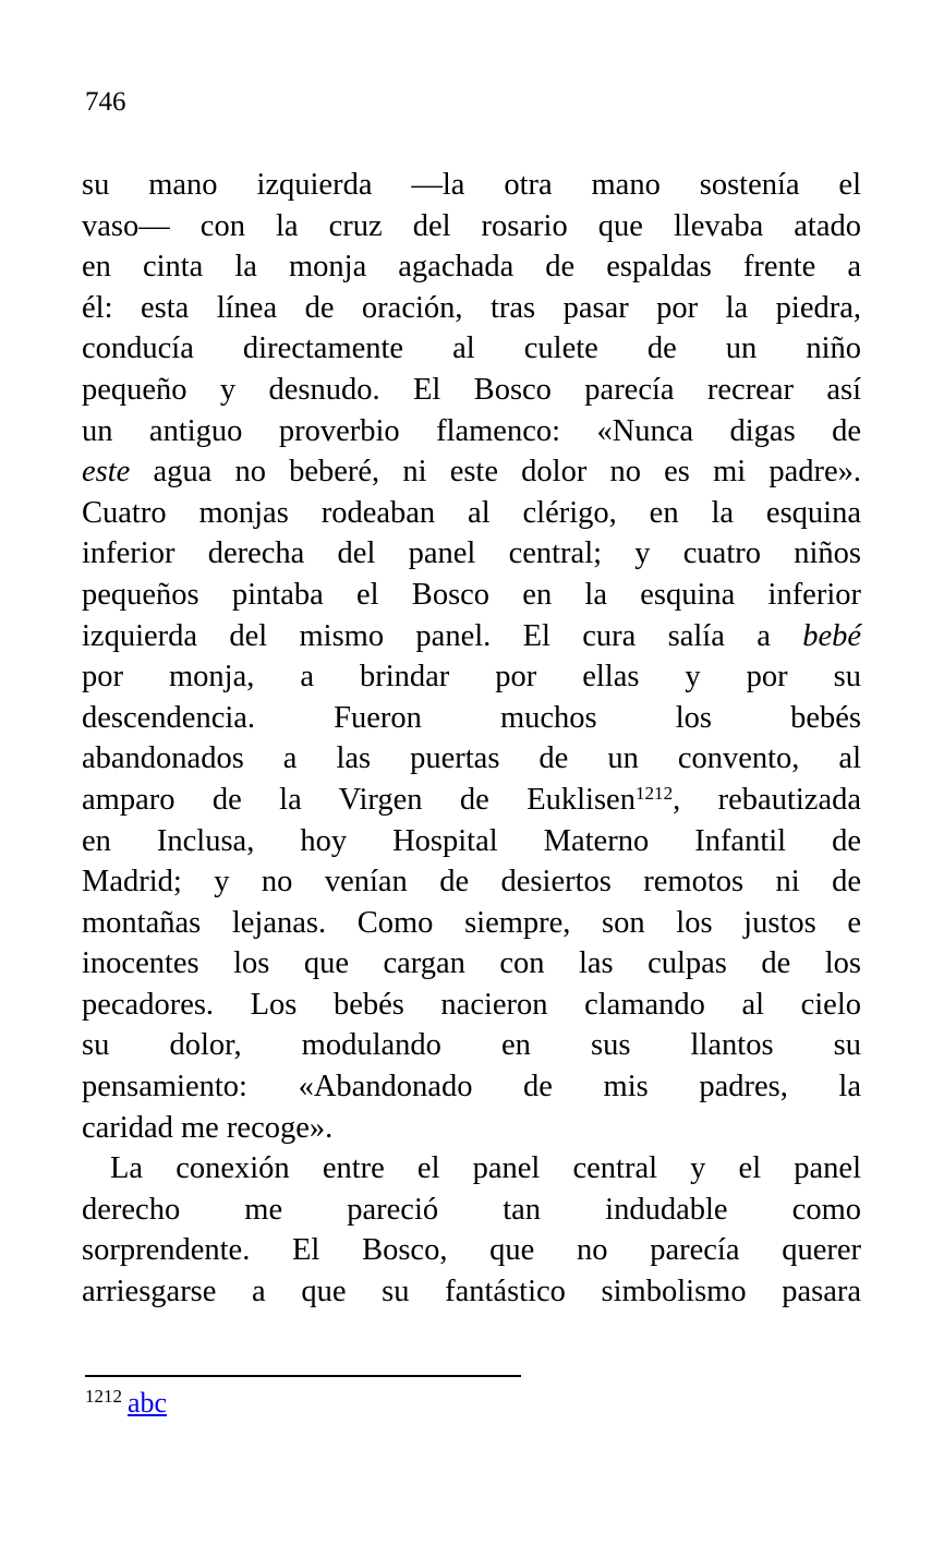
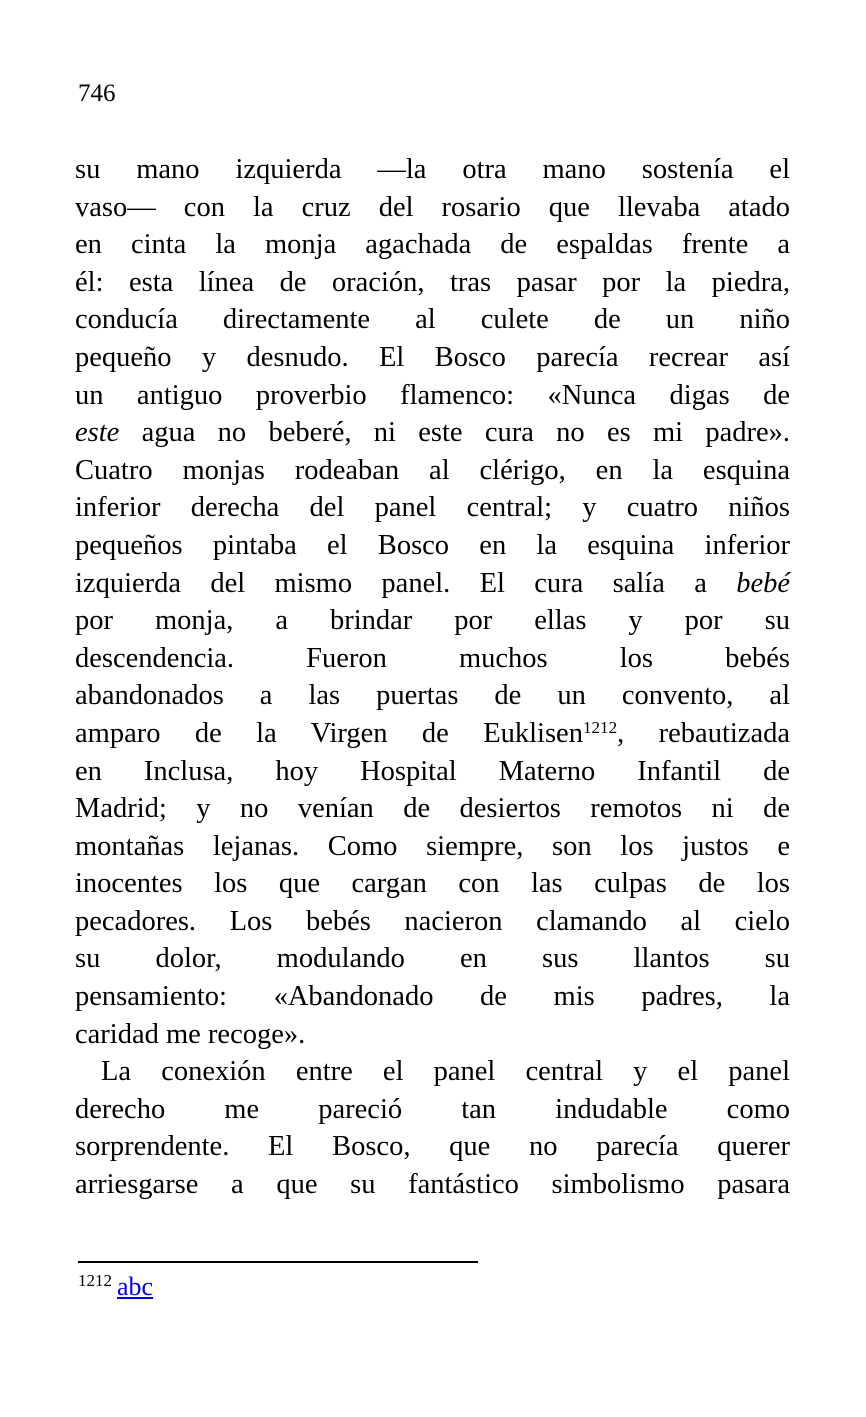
  746
  su mano izquierda —la otra mano sostenía el
  vaso— con la cruz del rosario que llevaba atado
  en cinta la monja agachada de espaldas frente a
  él: esta línea de oración, tras pasar por la piedra,
  conducía directamente al culete de un niño
  pequeño y desnudo. El Bosco parecía recrear así
  un antiguo proverbio flamenco: «Nunca digas de
- este agua no beberé, ni este dolor no es mi padre».
+ este agua no beberé, ni este cura no es mi padre».
  Cuatro monjas rodeaban al clérigo, en la esquina
  inferior derecha del panel central; y cuatro niños
  pequeños pintaba el Bosco en la esquina inferior
  izquierda del mismo panel. El cura salía a bebé
  por monja, a brindar por ellas y por su
  descendencia. Fueron muchos los bebés
  abandonados a las puertas de un convento, al
  amparo de la Virgen de Euklisen1212, rebautizada
  en Inclusa, hoy Hospital Materno Infantil de
  Madrid; y no venían de desiertos remotos ni de
  montañas lejanas. Como siempre, son los justos e
  inocentes los que cargan con las culpas de los
  pecadores. Los bebés nacieron clamando al cielo
  su dolor, modulando en sus llantos su
  pensamiento: «Abandonado de mis padres, la
  caridad me recoge».
  La conexión entre el panel central y el panel
  derecho me pareció tan indudable como
  sorprendente. El Bosco, que no parecía querer
  arriesgarse a que su fantástico simbolismo pasara
  1212 abc
